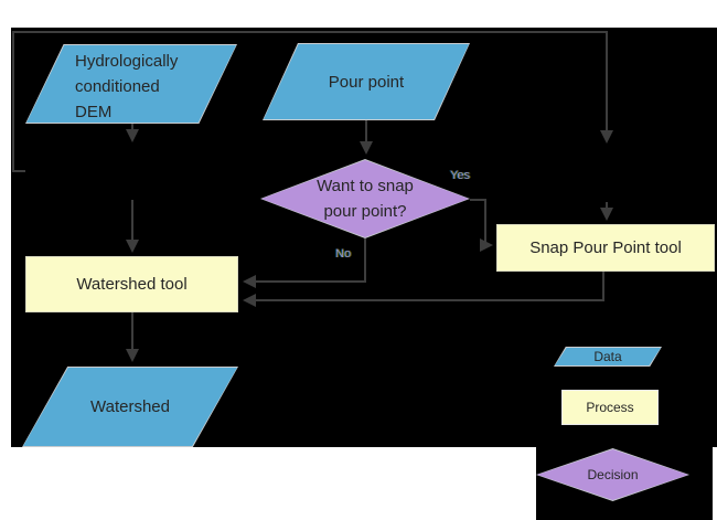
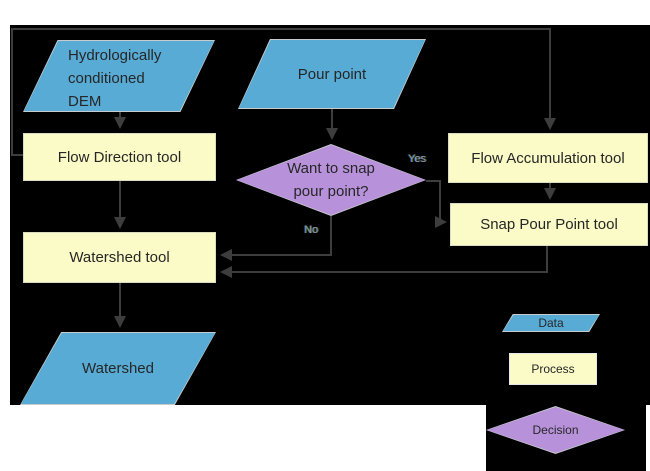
  Hydrologically
  conditioned
  DEM
  Pour point
+ Flow Direction tool
+ Flow Accumulation tool
  Snap Pour Point tool
  Want to snap
  pour point?
  Yes
  No
  Watershed tool
  Watershed
  Data
  Process
  Decision
